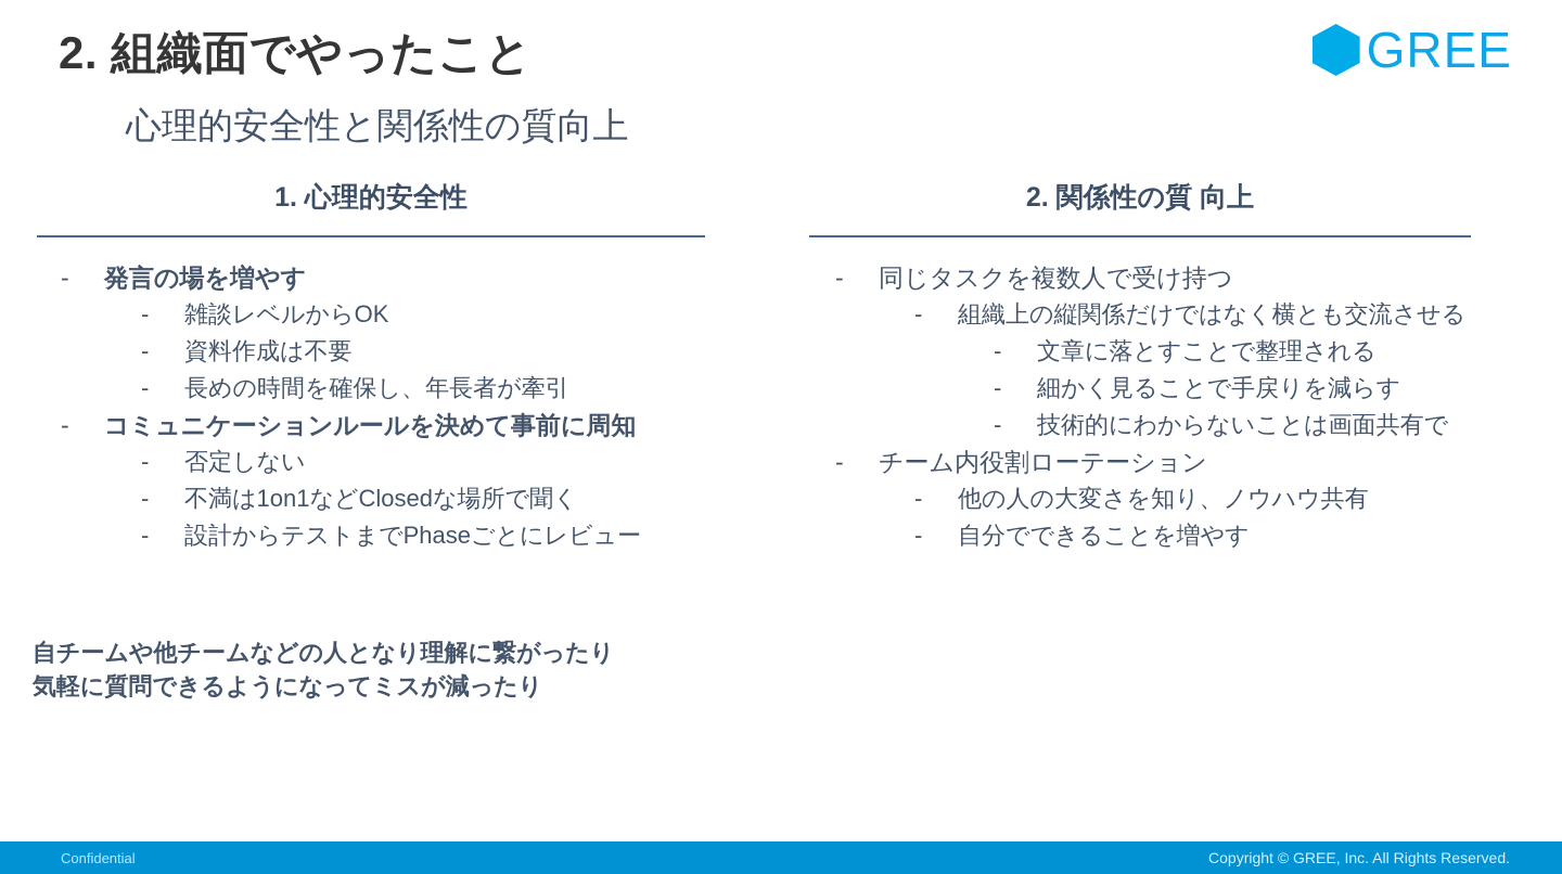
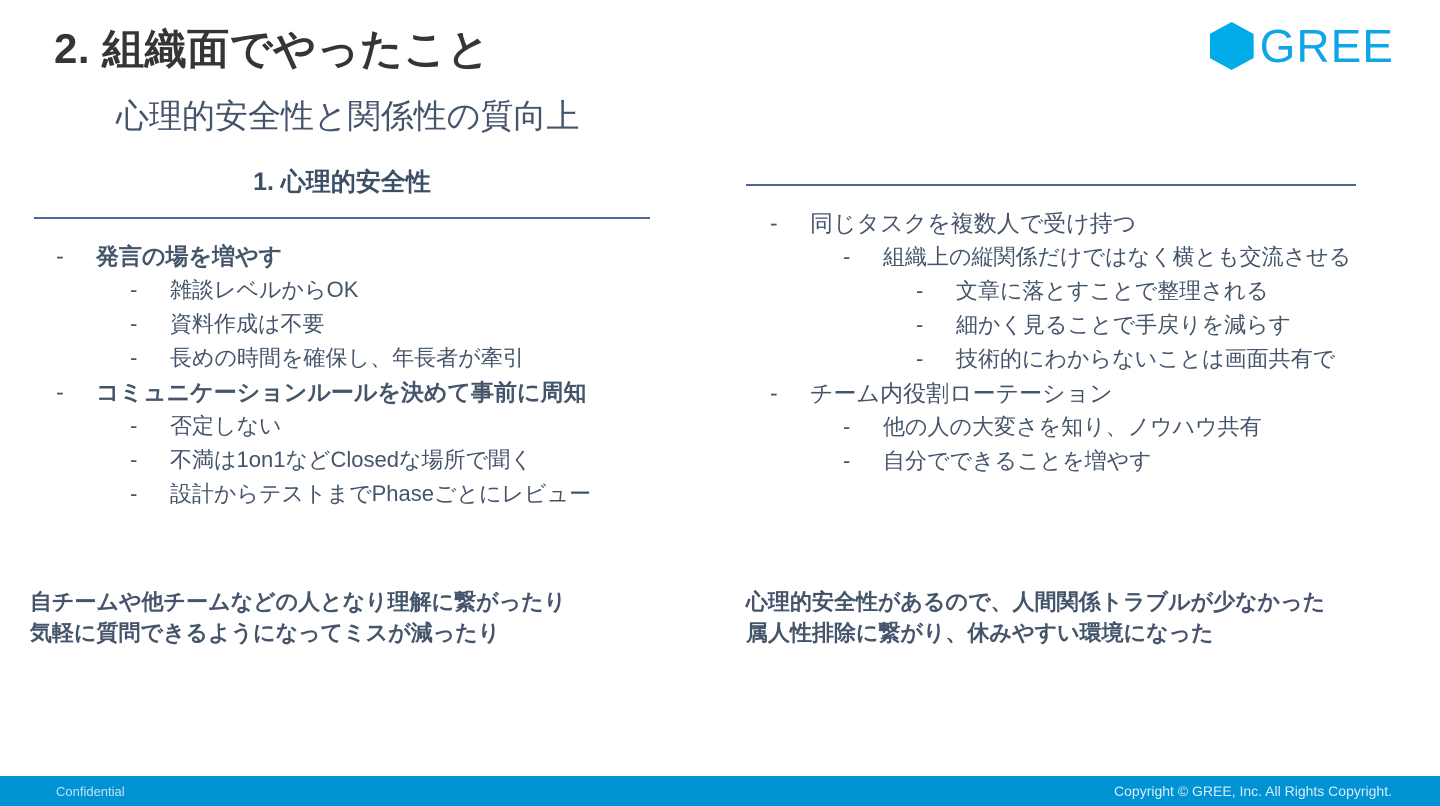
  2. 組織面でやったこと
  心理的安全性と関係性の質向上
  GREE
  1. 心理的安全性
  -
  発言の場を増やす
  -
  雑談レベルからOK
  -
  資料作成は不要
  -
  長めの時間を確保し、年長者が牽引
  -
  コミュニケーションルールを決めて事前に周知
  -
  否定しない
  -
  不満は1on1などClosedな場所で聞く
  -
  設計からテストまでPhaseごとにレビュー
- 2. 関係性の質 向上
  -
  同じタスクを複数人で受け持つ
  -
  組織上の縦関係だけではなく横とも交流させる
  -
  文章に落とすことで整理される
  -
  細かく見ることで手戻りを減らす
  -
  技術的にわからないことは画面共有で
  -
  チーム内役割ローテーション
  -
  他の人の大変さを知り、ノウハウ共有
  -
  自分でできることを増やす
  自チームや他チームなどの人となり理解に繋がったり
  気軽に質問できるようになってミスが減ったり
+ 心理的安全性があるので、人間関係トラブルが少なかった
+ 属人性排除に繋がり、休みやすい環境になった
  Confidential
- Copyright © GREE, Inc. All Rights Reserved.
+ Copyright © GREE, Inc. All Rights Copyright.
